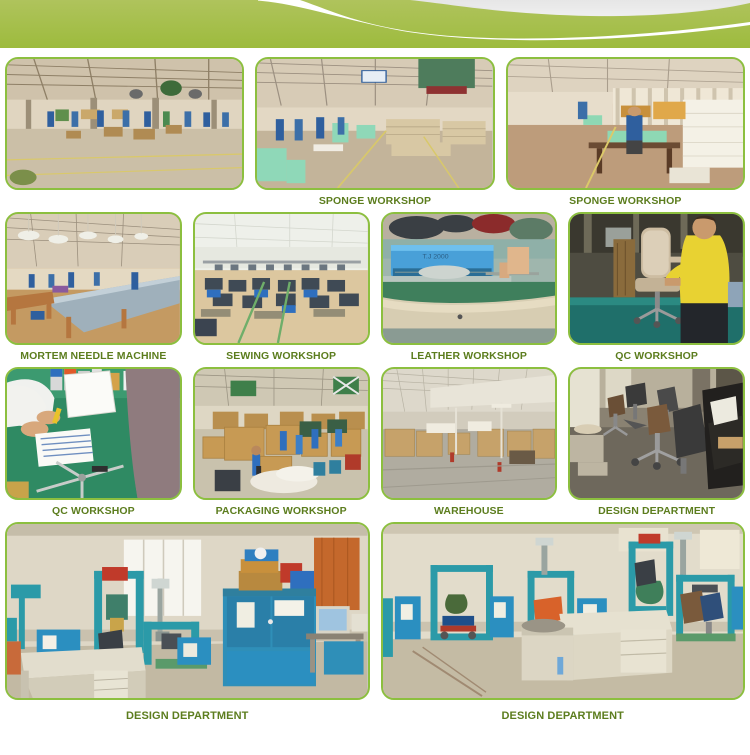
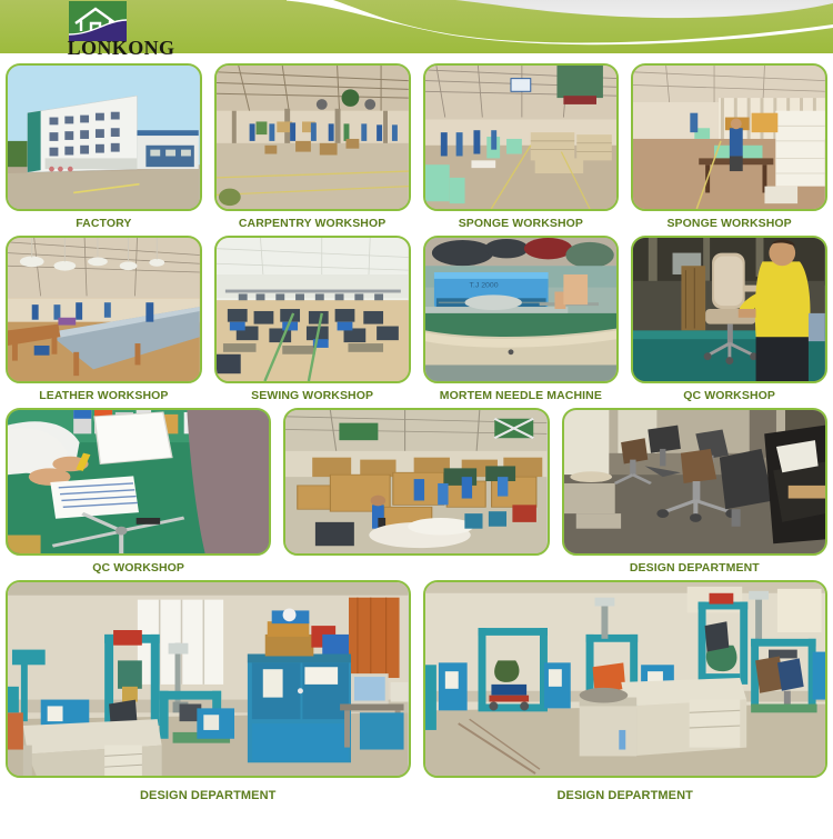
+ LONKONG
+ FACTORY
+ CARPENTRY WORKSHOP
  SPONGE WORKSHOP
  SPONGE WORKSHOP
- MORTEM NEEDLE MACHINE
+ LEATHER WORKSHOP
  SEWING WORKSHOP
- LEATHER WORKSHOP
+ MORTEM NEEDLE MACHINE
  QC WORKSHOP
  QC WORKSHOP
- PACKAGING WORKSHOP
- WAREHOUSE
  DESIGN DEPARTMENT
  DESIGN DEPARTMENT
  DESIGN DEPARTMENT
